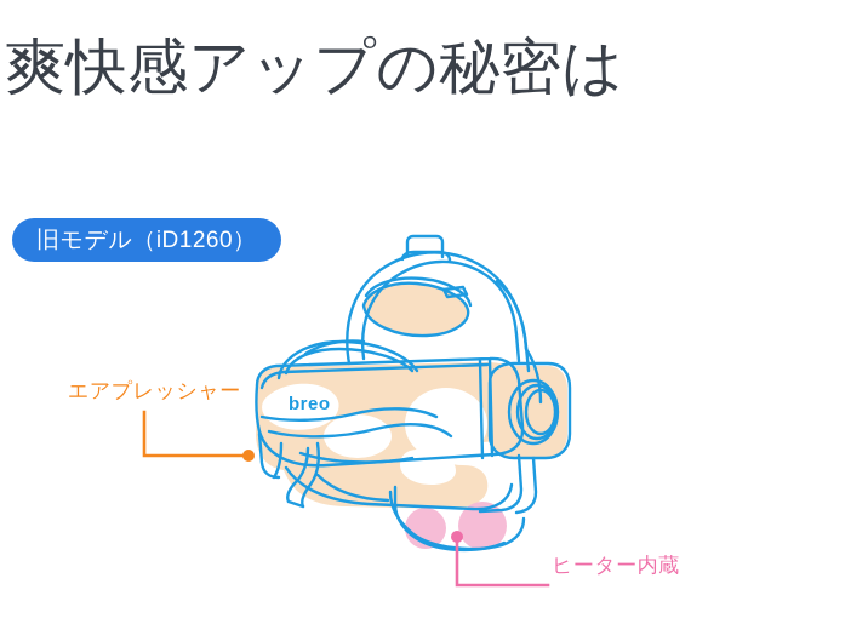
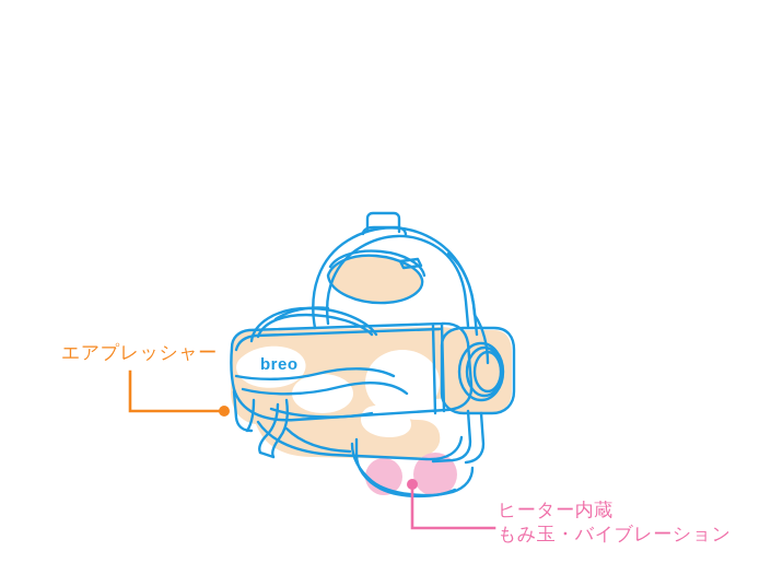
- 爽快感アップの秘密は
- 旧モデル（iD1260）
  breo
  エアプレッシャー
  ヒーター内蔵
+ もみ玉・バイブレーション
